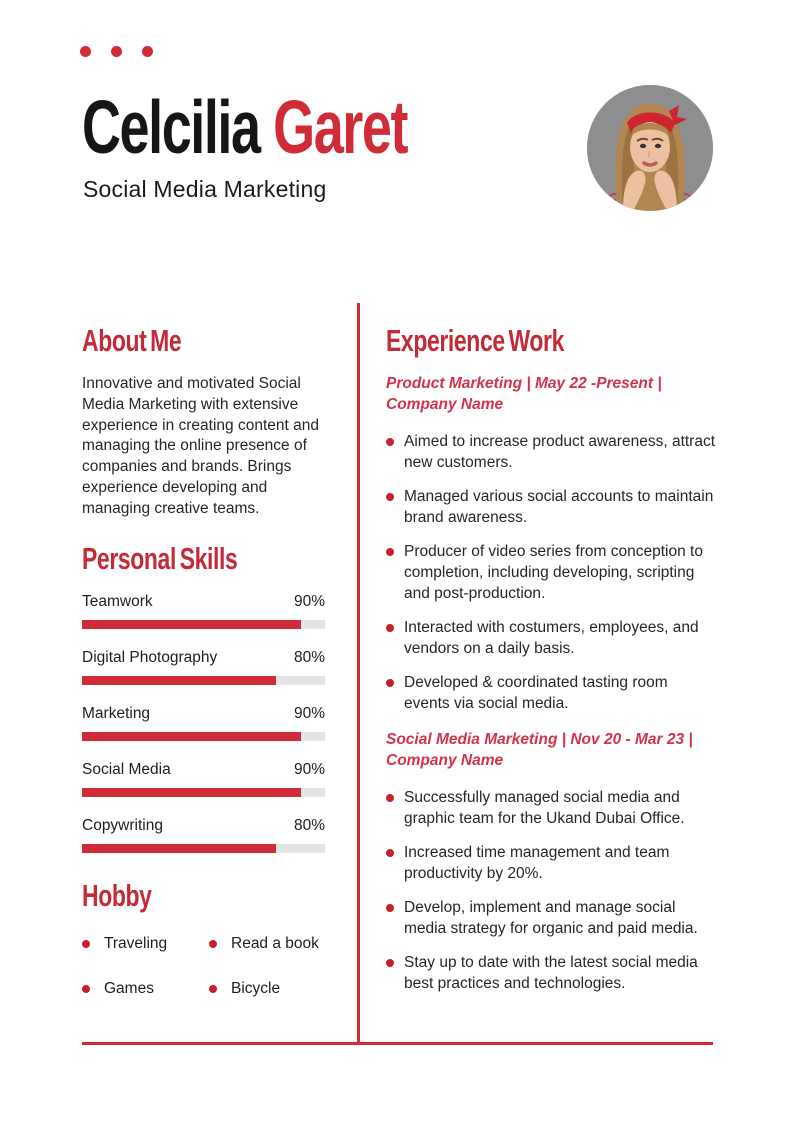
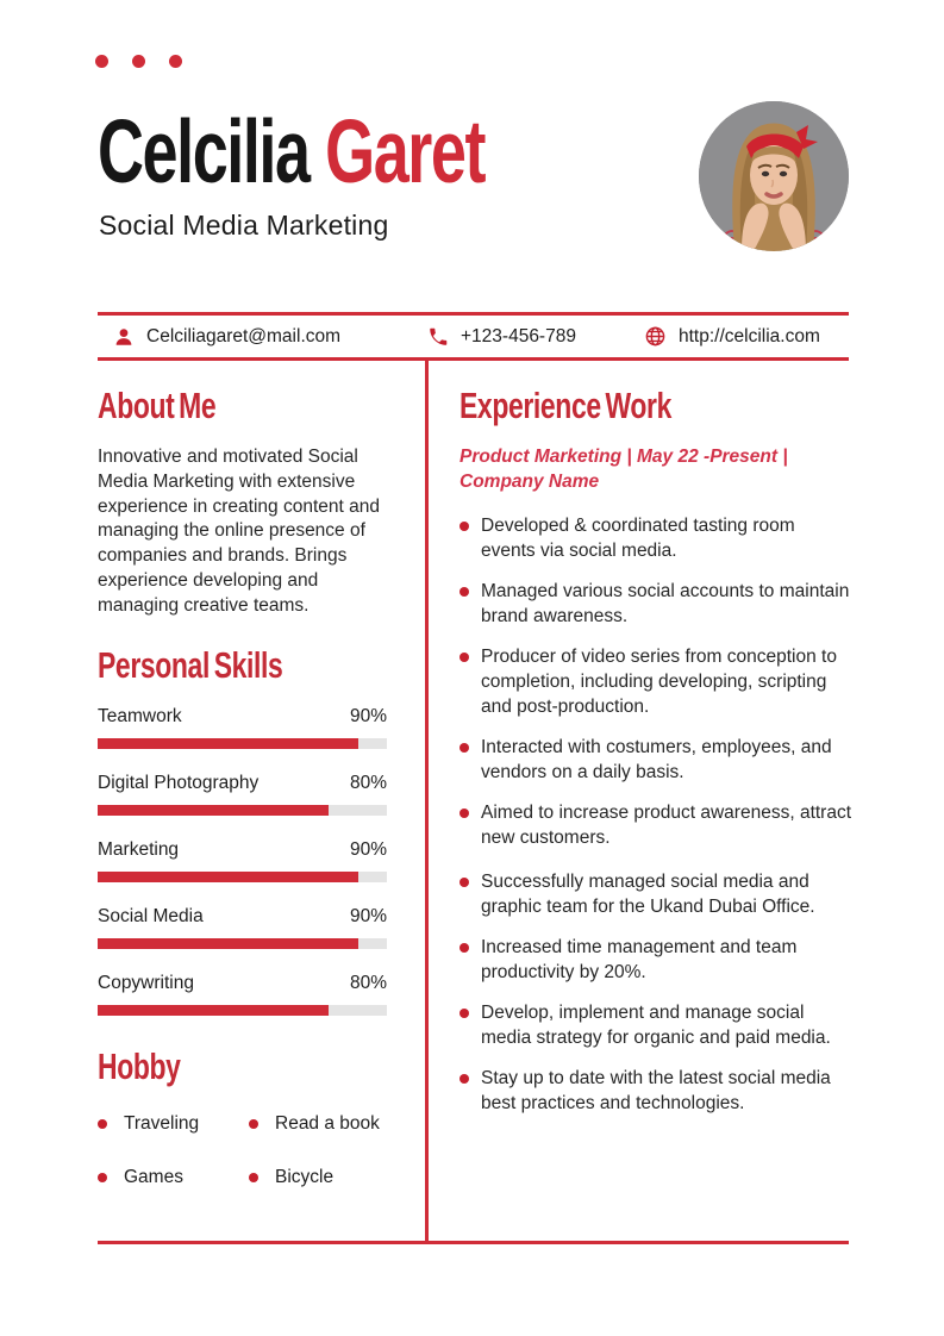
  Celcilia Garet
  Social Media Marketing
+ Celciliagaret@mail.com
+ +123-456-789
+ http://celcilia.com
  About Me
  Innovative and motivated Social Media Marketing with extensive experience in creating content and managing the online presence of companies and brands. Brings experience developing and managing creative teams.
  Personal Skills
  Teamwork
  90%
  Digital Photography
  80%
  Marketing
  90%
  Social Media
  90%
  Copywriting
  80%
  Hobby
  Traveling
  Read a book
  Games
  Bicycle
  Experience Work
  Product Marketing | May 22 -Present | Company Name
- Aimed to increase product awareness, attract new customers.
+ Developed & coordinated tasting room events via social media.
  Managed various social accounts to maintain brand awareness.
  Producer of video series from conception to completion, including developing, scripting and post-production.
  Interacted with costumers, employees, and vendors on a daily basis.
- Developed & coordinated tasting room events via social media.
+ Aimed to increase product awareness, attract new customers.
- Social Media Marketing | Nov 20 - Mar 23 | Company Name
  Successfully managed social media and graphic team for the Ukand Dubai Office.
  Increased time management and team productivity by 20%.
  Develop, implement and manage social media strategy for organic and paid media.
  Stay up to date with the latest social media best practices and technologies.
